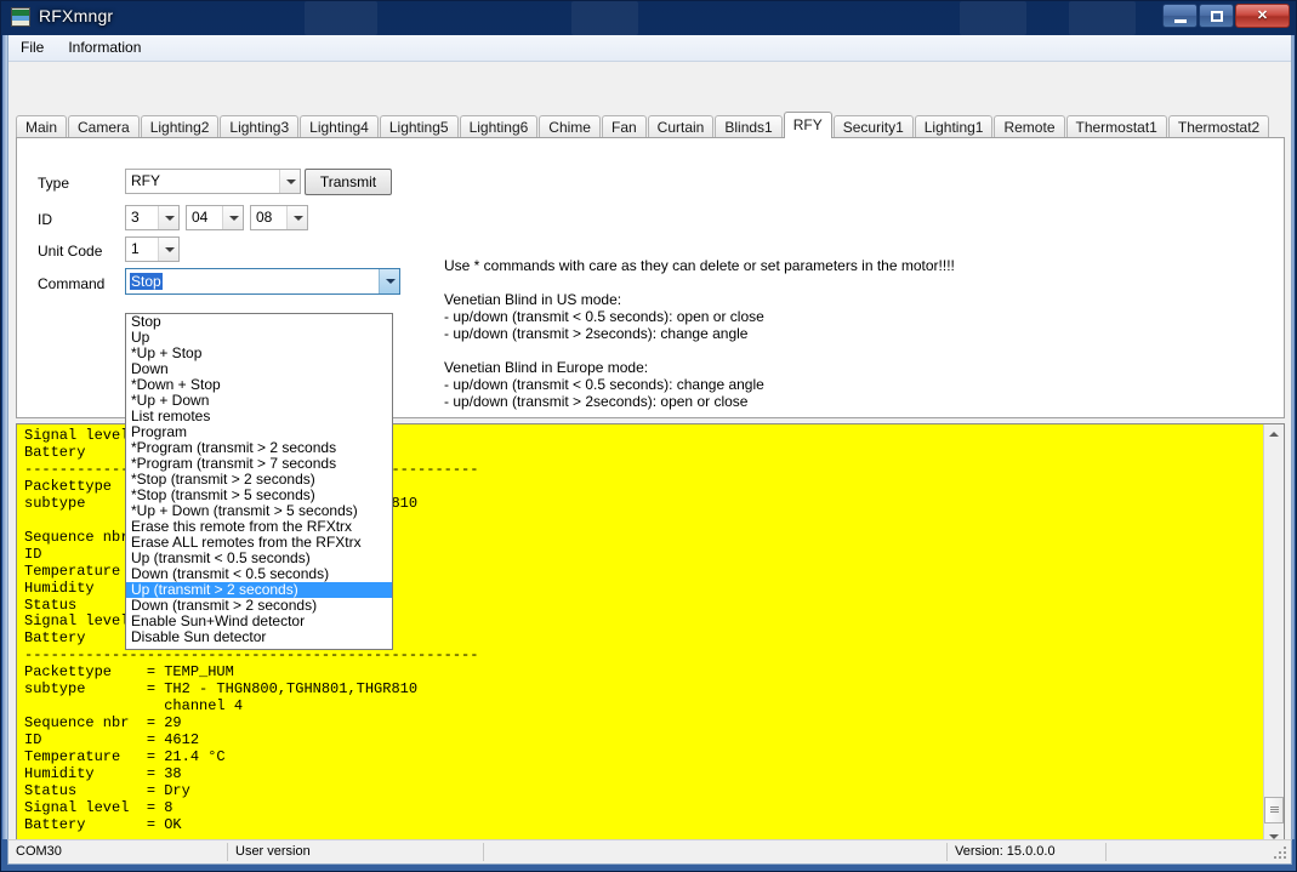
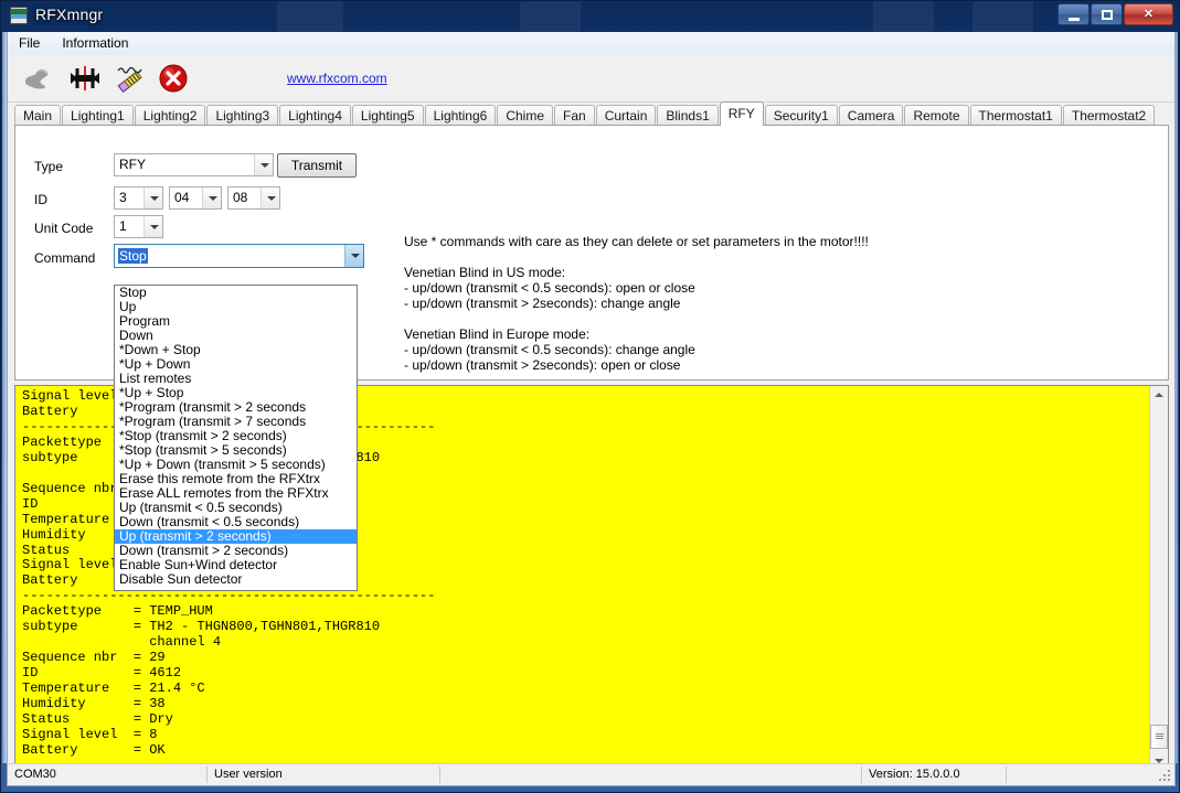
  RFXmngr
  ✕
  File
  Information
+ www.rfxcom.com
  Main
- Camera
+ Lighting1
  Lighting2
  Lighting3
  Lighting4
  Lighting5
  Lighting6
  Chime
  Fan
  Curtain
  Blinds1
  RFY
  Security1
- Lighting1
+ Camera
  Remote
  Thermostat1
  Thermostat2
  Type
  RFY
  Transmit
  ID
  3
  04
  08
  Unit Code
  1
  Command
  Stop
  Use * commands with care as they can delete or set parameters in the motor!!!!
  Venetian Blind in US mode:
  - up/down (transmit < 0.5 seconds): open or close
  - up/down (transmit > 2seconds): change angle
  Venetian Blind in Europe mode:
  - up/down (transmit < 0.5 seconds): change angle
  - up/down (transmit > 2seconds): open or close
  Signal leve
  Battery
  Sequence nb
  Humidity
  Signal leve
  Battery
  ----------------------------------------------------
  Packettype = TEMP_HUM
  subtype = TH2 - THGN800,TGHN801,THGR810
  channel 4
  Sequence nbr = 29
  ID = 4612
  Temperature = 21.4 °C
  Humidity = 38
  Status = Dry
  Signal level = 8
  Battery = OK
  Stop
  Up
- *Up + Stop
+ Program
  Down
  *Down + Stop
  *Up + Down
  List remotes
- Program
+ *Up + Stop
  *Program (transmit > 2 seconds
  *Program (transmit > 7 seconds
  *Stop (transmit > 2 seconds)
  *Stop (transmit > 5 seconds)
  *Up + Down (transmit > 5 seconds)
  Erase this remote from the RFXtrx
  Erase ALL remotes from the RFXtrx
  Up (transmit < 0.5 seconds)
  Down (transmit < 0.5 seconds)
  Up (transmit > 2 seconds)
  Down (transmit > 2 seconds)
  Enable Sun+Wind detector
  Disable Sun detector
  COM30
  User version
  Version: 15.0.0.0
